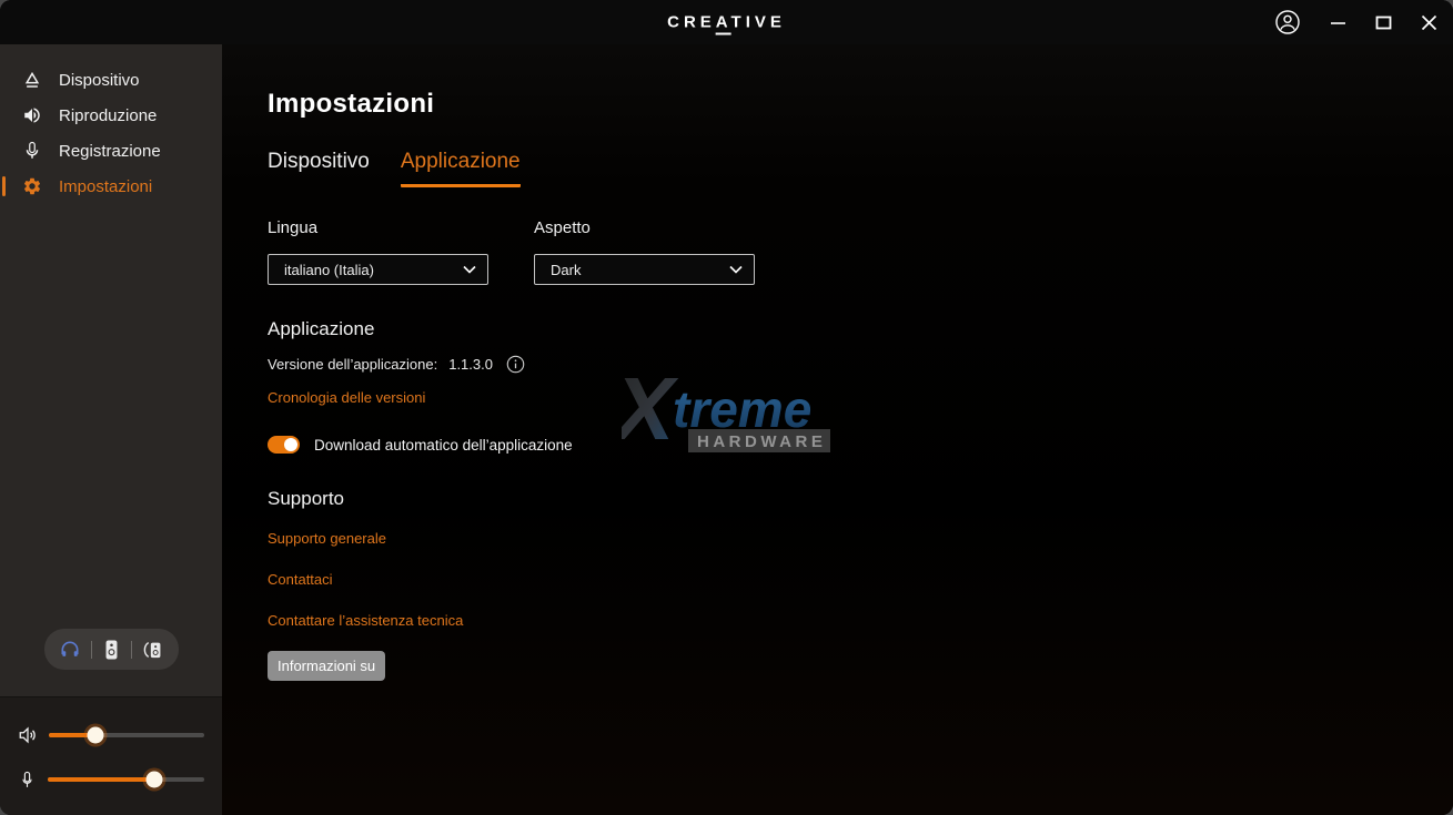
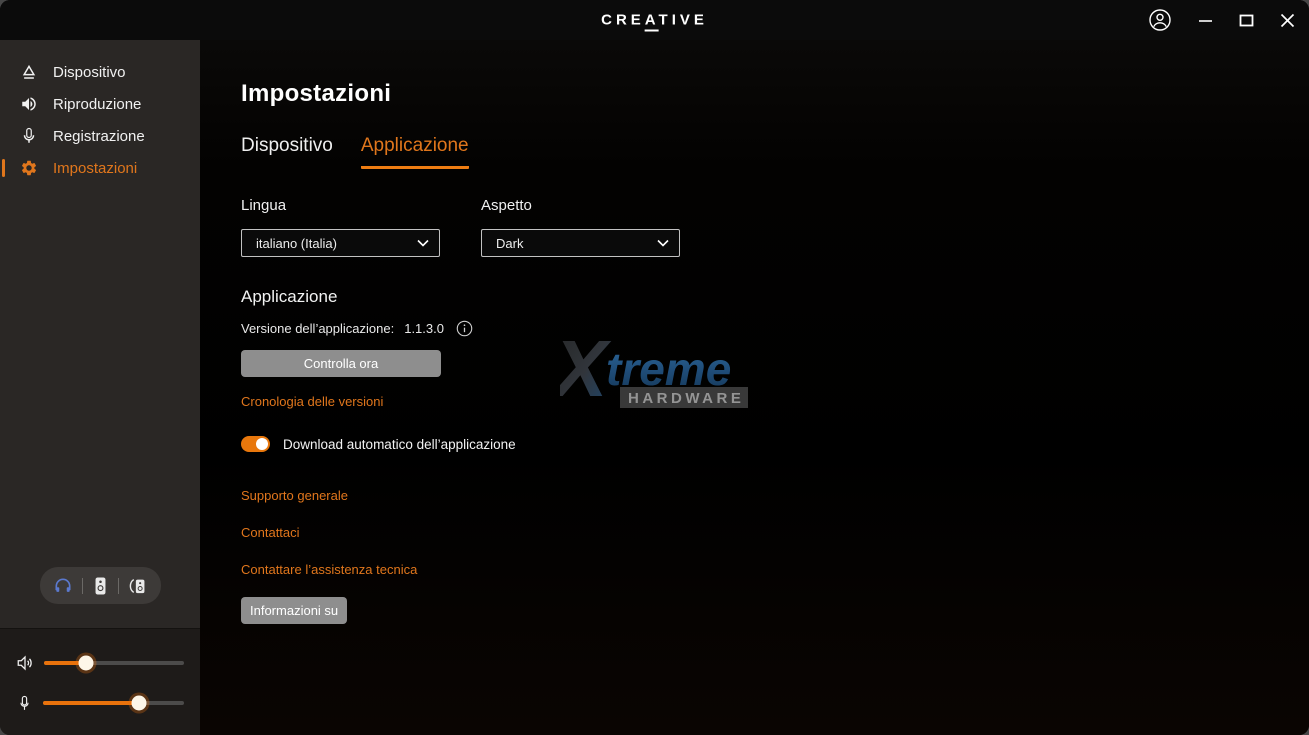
  CREATIVE
  Dispositivo
  Riproduzione
  Registrazione
  Impostazioni
  X
  treme
  HARDWARE
  Impostazioni
  Dispositivo
  Applicazione
  Lingua
  italiano (Italia)
  Aspetto
  Dark
  Applicazione
  Versione dell’applicazione:
  1.1.3.0
+ Controlla ora
  Cronologia delle versioni
  Download automatico dell’applicazione
- Supporto
  Supporto generale
  Contattaci
  Contattare l’assistenza tecnica
  Informazioni su
